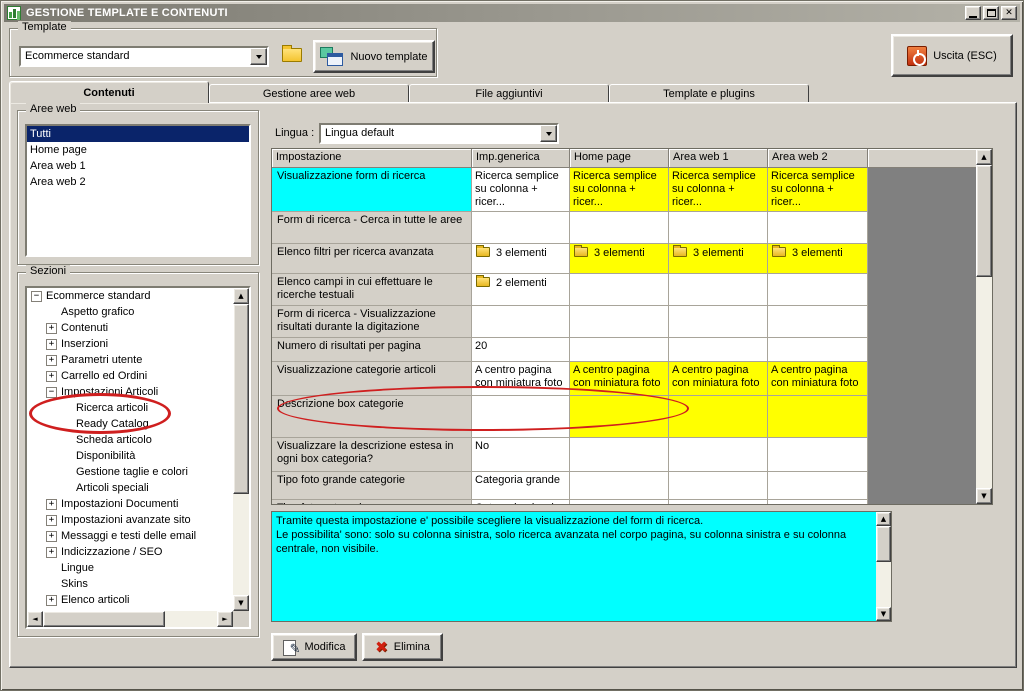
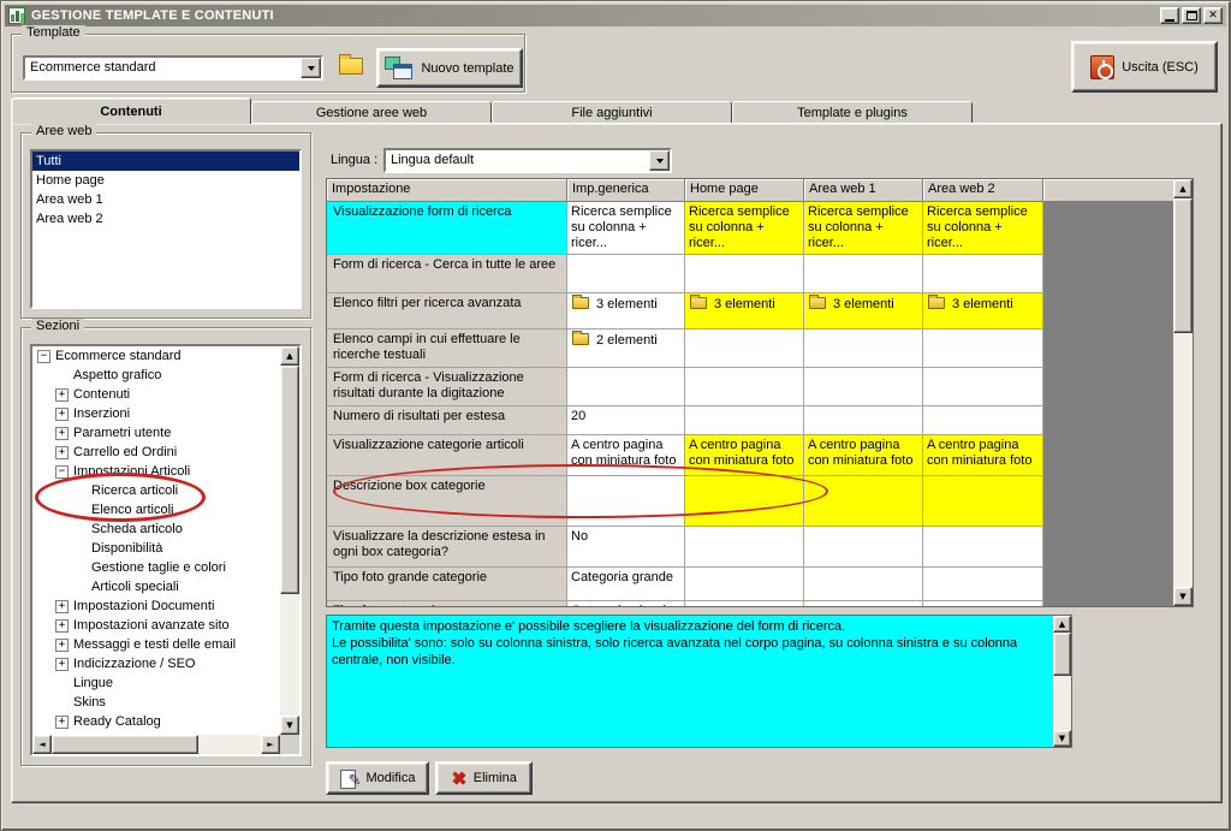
  GESTIONE TEMPLATE E CONTENUTI
  ✕
  Template
  Ecommerce standard
  Nuovo template
  Uscita (ESC)
  Contenuti
  Gestione aree web
  File aggiuntivi
  Template e plugins
  Aree web
  Tutti
  Home page
  Area web 1
  Area web 2
  Sezioni
  −
  Ecommerce standard
  Aspetto grafico
  +
  Contenuti
  +
  Inserzioni
  +
  Parametri utente
  +
  Carrello ed Ordini
  −
  Impostazioni Articoli
  Ricerca articoli
- Ready Catalog
+ Elenco articoli
  Scheda articolo
  Disponibilità
  Gestione taglie e colori
  Articoli speciali
  +
  Impostazioni Documenti
  +
  Impostazioni avanzate sito
  +
  Messaggi e testi delle email
  +
  Indicizzazione / SEO
  Lingue
  Skins
  +
- Elenco articoli
+ Ready Catalog
  ▲
  ▼
  ◄
  ►
  Lingua :
  Lingua default
  Impostazione
  Imp.generica
  Home page
  Area web 1
  Area web 2
  Visualizzazione form di ricerca
  Ricerca semplice su colonna + ricer...
  Ricerca semplice su colonna + ricer...
  Ricerca semplice su colonna + ricer...
  Ricerca semplice su colonna + ricer...
  Form di ricerca - Cerca in tutte le aree
  Elenco filtri per ricerca avanzata
  3 elementi
  3 elementi
  3 elementi
  3 elementi
  Elenco campi in cui effettuare le ricerche testuali
  2 elementi
  Form di ricerca - Visualizzazione risultati durante la digitazione
- Numero di risultati per pagina
+ Numero di risultati per estesa
  20
  Visualizzazione categorie articoli
  A centro pagina con miniatura foto
  A centro pagina con miniatura foto
  A centro pagina con miniatura foto
  A centro pagina con miniatura foto
  Descrizione box categorie
  Visualizzare la descrizione estesa in ogni box categoria?
  No
  Tipo foto grande categorie
  Categoria grande
  ▲
  ▼
  Tramite questa impostazione e' possibile scegliere la visualizzazione del form di ricerca.
  Le possibilita' sono: solo su colonna sinistra, solo ricerca avanzata nel corpo pagina, su colonna sinistra e su colonna centrale, non visibile.
  ▲
  ▼
  Modifica
  ✖
  Elimina
